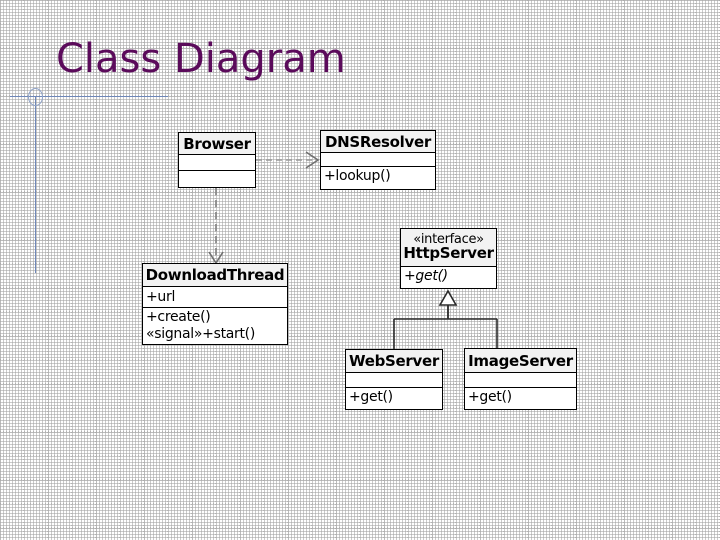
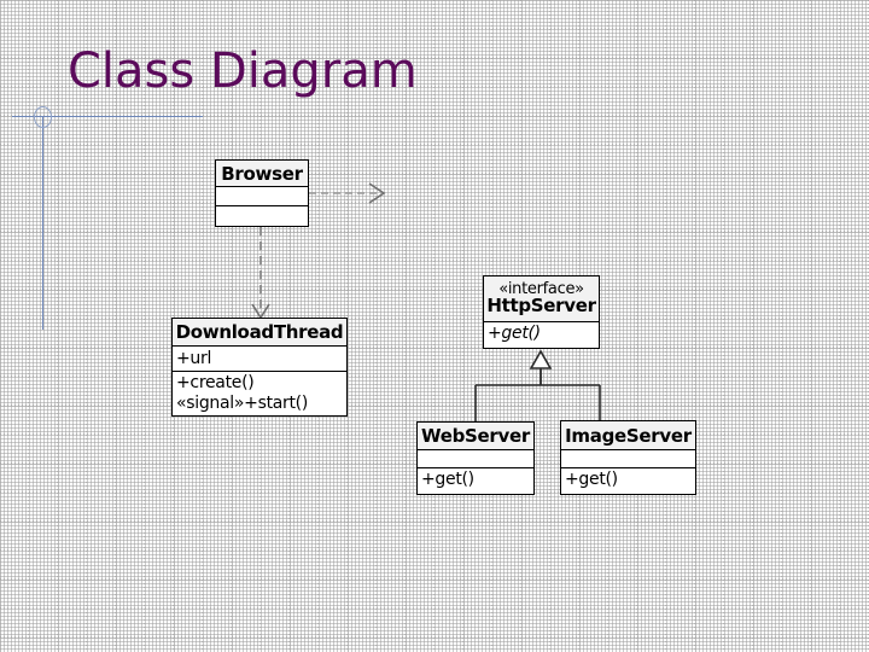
  Class Diagram
  Browser
- DNSResolver
- +lookup()
  DownloadThread
  +url
  +create()
  «signal»+start()
  «interface»
  HttpServer
  +get()
  WebServer
  +get()
  ImageServer
  +get()
